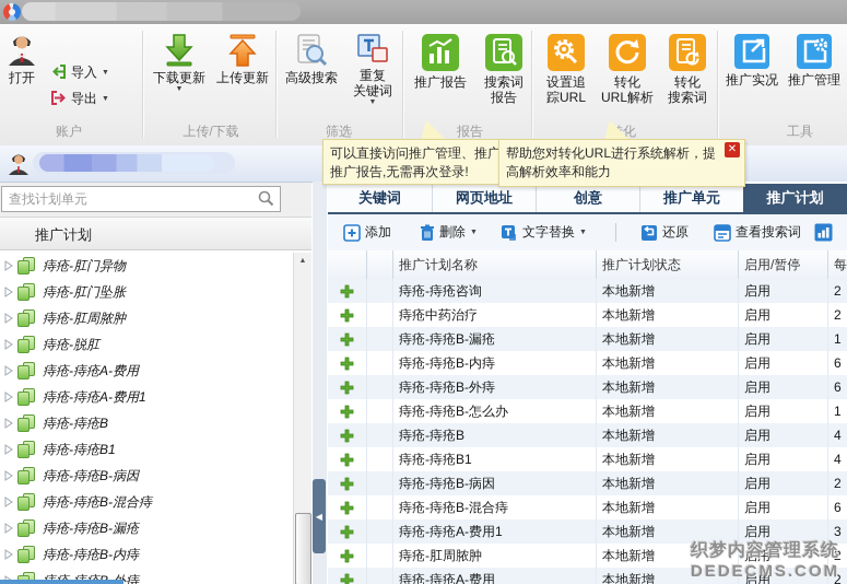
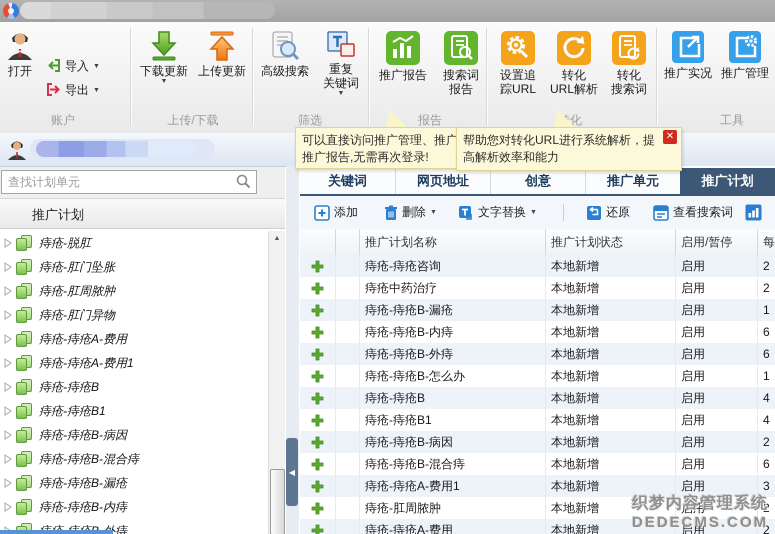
  打开
  导入
  导出
  账户
  下载更新
  上传更新
  上传/下载
  高级搜索
  重复
  关键词
  筛选
  推广报告
  搜索词
  报告
  报告
  设置追
  踪URL
  转化
  URL解析
  转化
  搜索词
  转化
  推广实况
  推广管理
  工具
  查找计划单元
  推广计划
- 痔疮-肛门异物
+ 痔疮-脱肛
  痔疮-肛门坠胀
  痔疮-肛周脓肿
- 痔疮-脱肛
+ 痔疮-肛门异物
  痔疮-痔疮A-费用
  痔疮-痔疮A-费用1
  痔疮-痔疮B
  痔疮-痔疮B1
  痔疮-痔疮B-病因
  痔疮-痔疮B-混合痔
  痔疮-痔疮B-漏疮
  痔疮-痔疮B-内痔
  ◀
  关键词
  网页地址
  创意
  推广单元
  推广计划
  添加
  删除
  文字替换
  还原
  查看搜索词
  推广计划名称
  推广计划状态
  启用/暂停
  每
  痔疮-痔疮咨询
  本地新增
  启用
  2
  痔疮中药治疗
  本地新增
  启用
  2
  痔疮-痔疮B-漏疮
  本地新增
  启用
  1
  痔疮-痔疮B-内痔
  本地新增
  启用
  6
  痔疮-痔疮B-外痔
  本地新增
  启用
  6
  痔疮-痔疮B-怎么办
  本地新增
  启用
  1
  痔疮-痔疮B
  本地新增
  启用
  4
  痔疮-痔疮B1
  本地新增
  启用
  4
  痔疮-痔疮B-病因
  本地新增
  启用
  2
  痔疮-痔疮B-混合痔
  本地新增
  启用
  6
  痔疮-痔疮A-费用1
  本地新增
  启用
  3
  痔疮-肛周脓肿
  本地新增
  启用
  2
  痔疮-痔疮A-费用
  本地新增
  启用
  2
  可以直接访问推广管理、推广
  推广报告,无需再次登录!
  帮助您对转化URL进行系统解析，提
  高解析效率和能力
  织梦内容管理系统
  DEDECMS.COM
